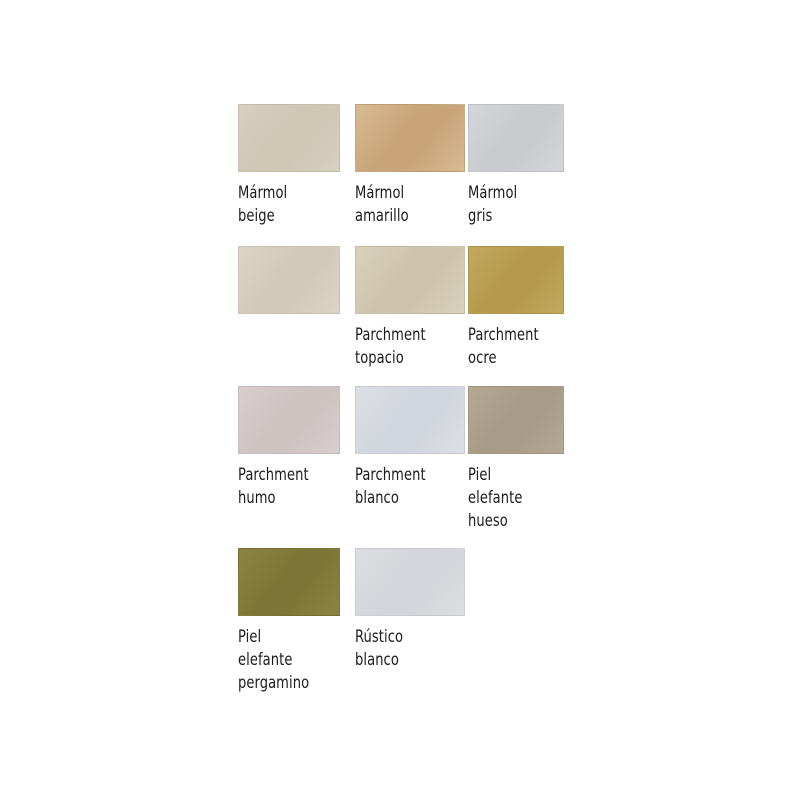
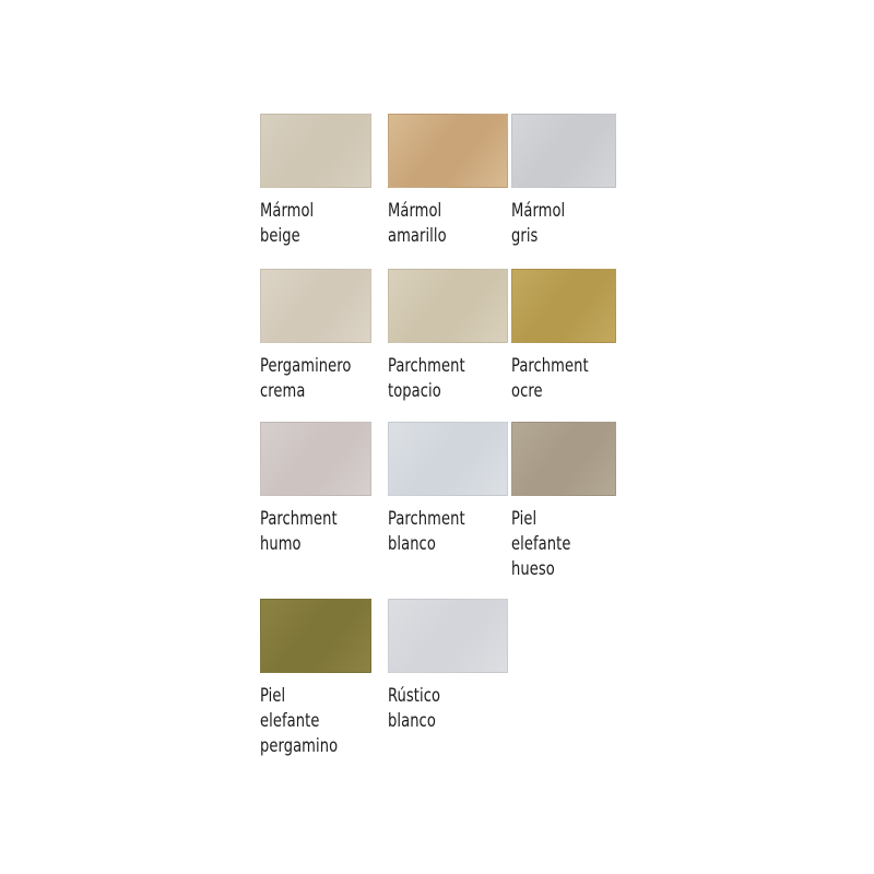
  Mármol
  beige
  Mármol
  amarillo
  Mármol
  gris
+ Pergaminero
+ crema
  Parchment
  topacio
  Parchment
  ocre
  Parchment
  humo
  Parchment
  blanco
  Piel
  elefante
  hueso
  Piel
  elefante
  pergamino
  Rústico
  blanco
